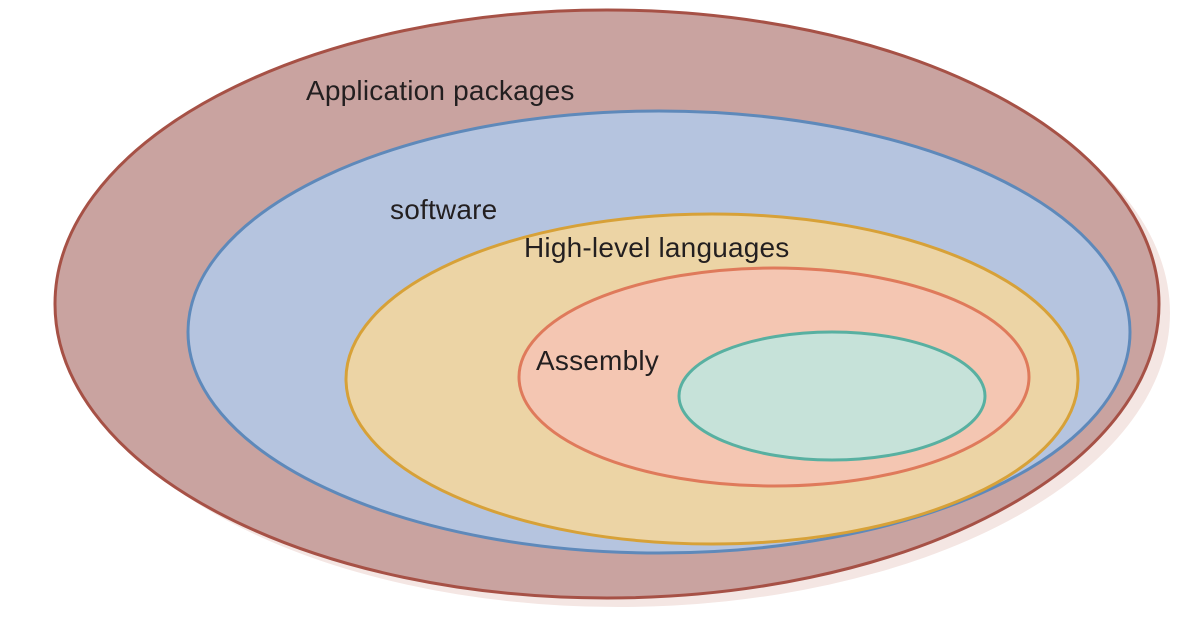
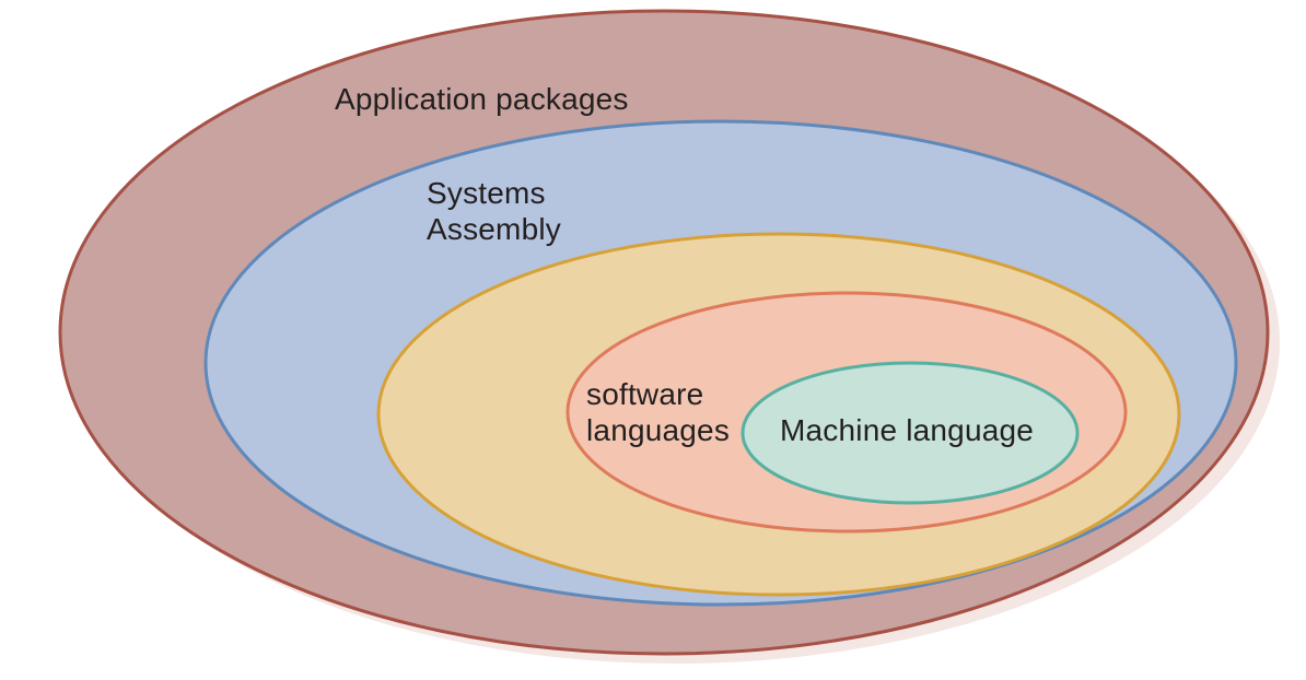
  Application packages
+ Systems
- software
+ Assembly
- High-level languages
- Assembly
+ software
+ languages
+ Machine language
